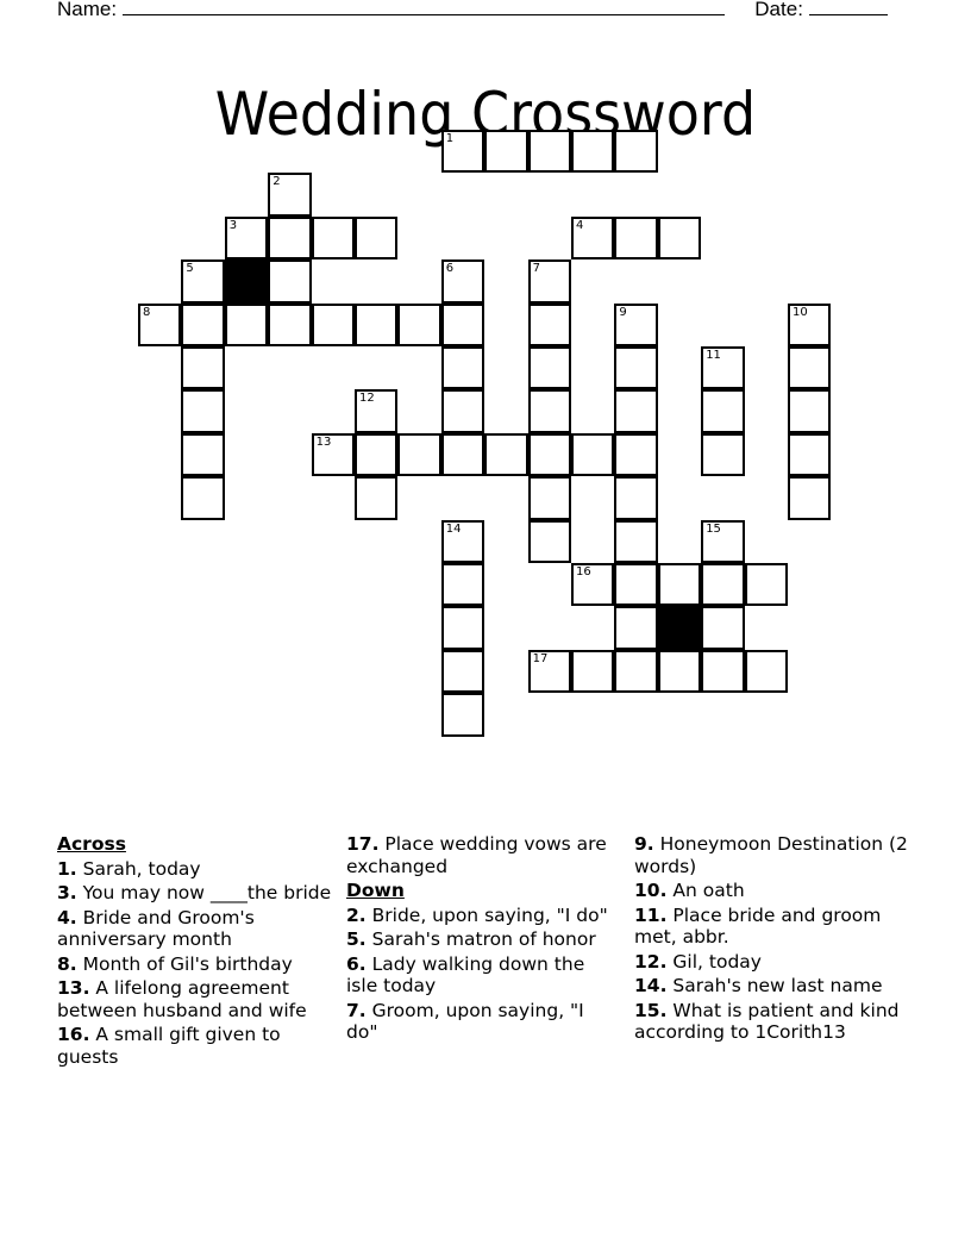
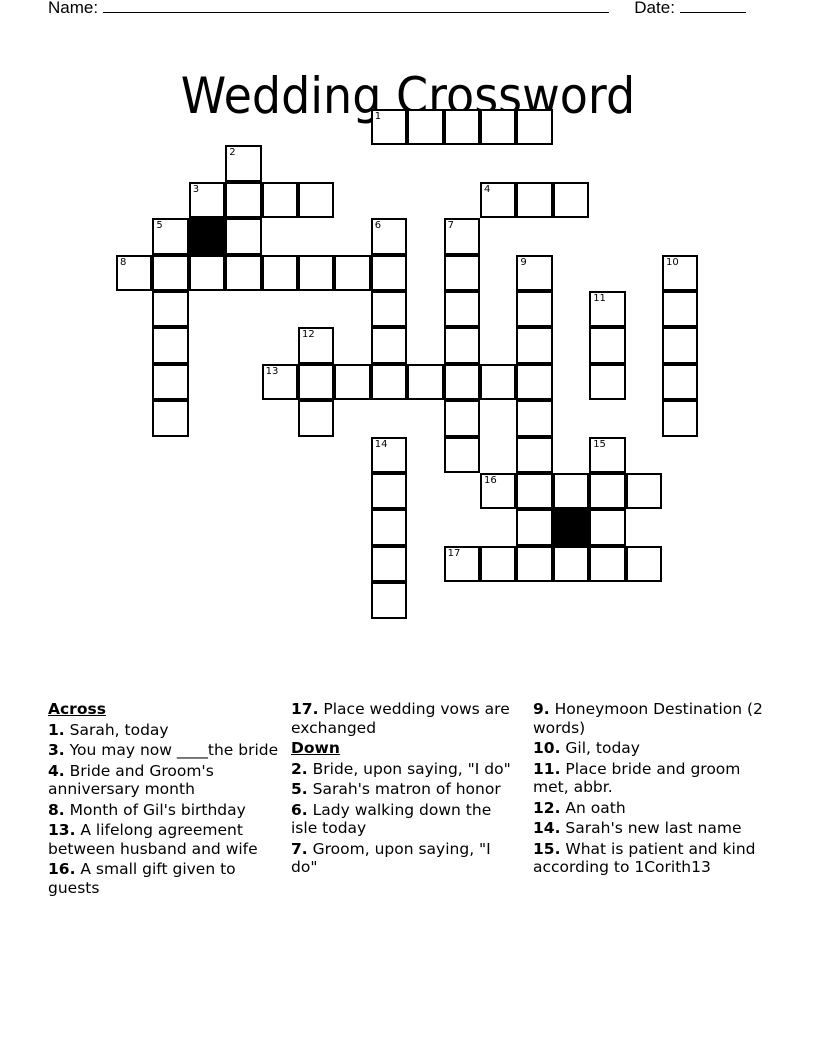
  Name: Date:
  Wedding Crossword
  1
  2
  3
  4
  5
  6
  7
  8
  9
  10
  11
  12
  13
  14
  15
  16
  17
  Across
  1. Sarah, today
  3. You may now ____the bride
  4. Bride and Groom's anniversary month
  8. Month of Gil's birthday
  13. A lifelong agreement between husband and wife
  16. A small gift given to guests
  17. Place wedding vows are exchanged
  Down
  2. Bride, upon saying, "I do"
  5. Sarah's matron of honor
  6. Lady walking down the isle today
  7. Groom, upon saying, "I do"
  9. Honeymoon Destination (2 words)
- 10. An oath
+ 10. Gil, today
  11. Place bride and groom met, abbr.
- 12. Gil, today
+ 12. An oath
  14. Sarah's new last name
  15. What is patient and kind according to 1Corith13
